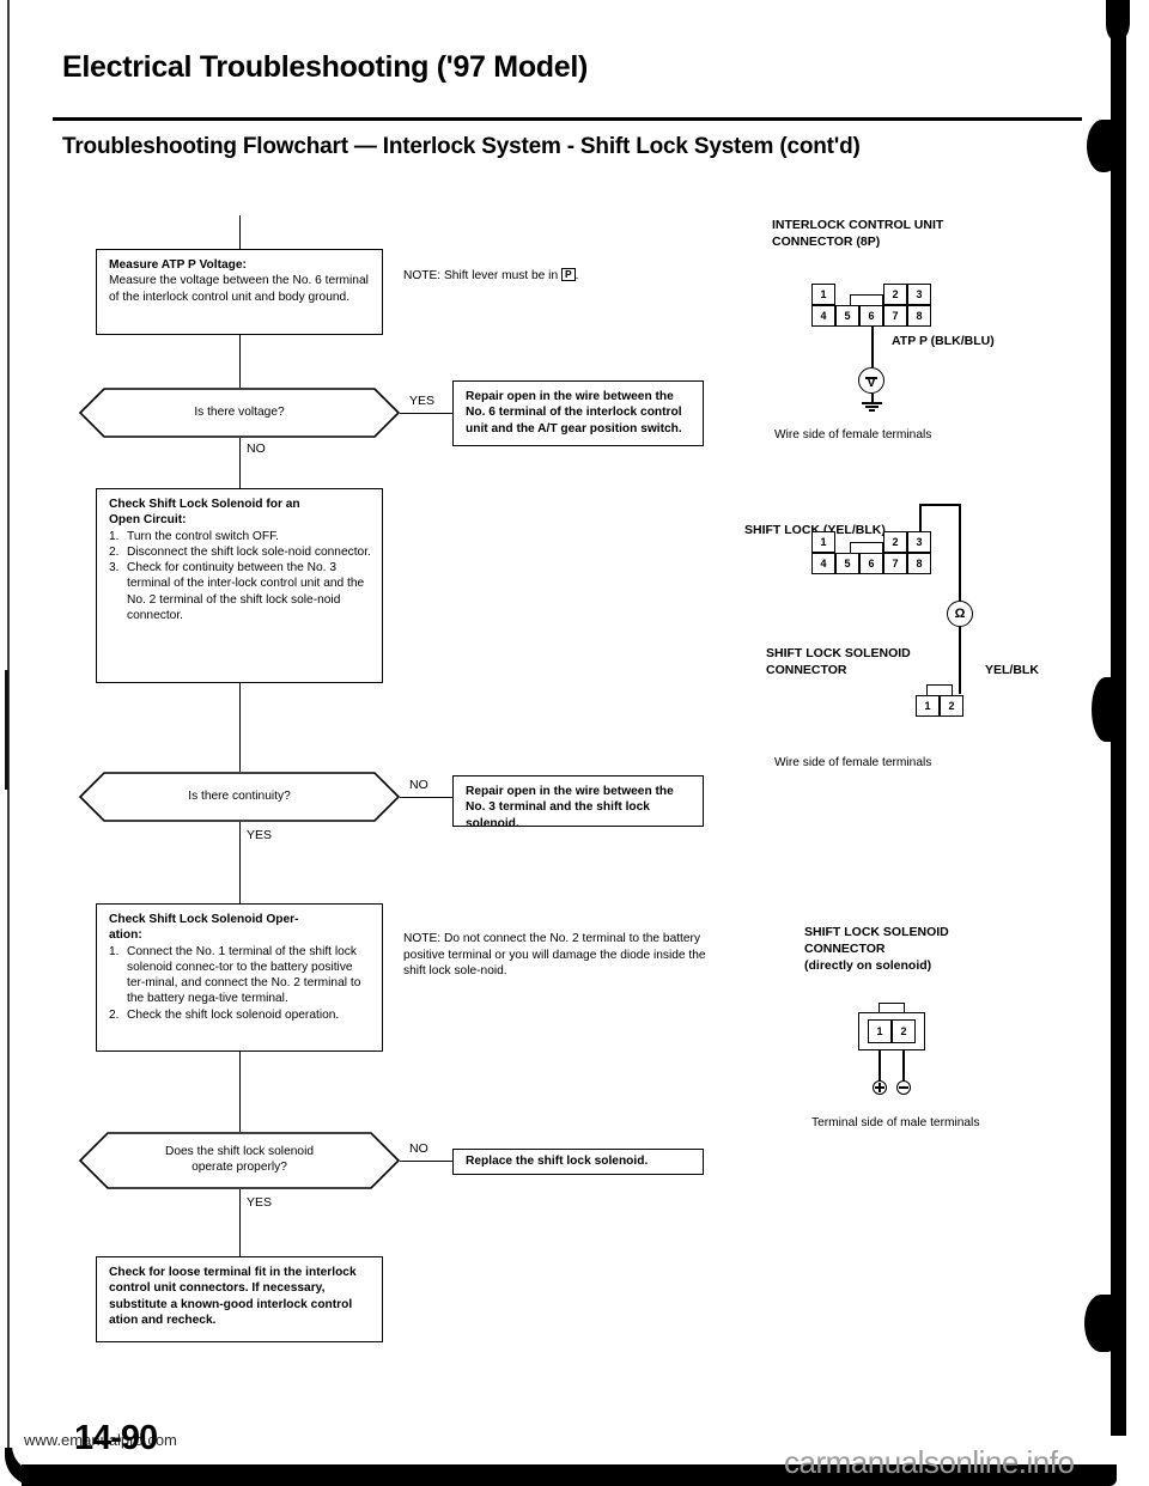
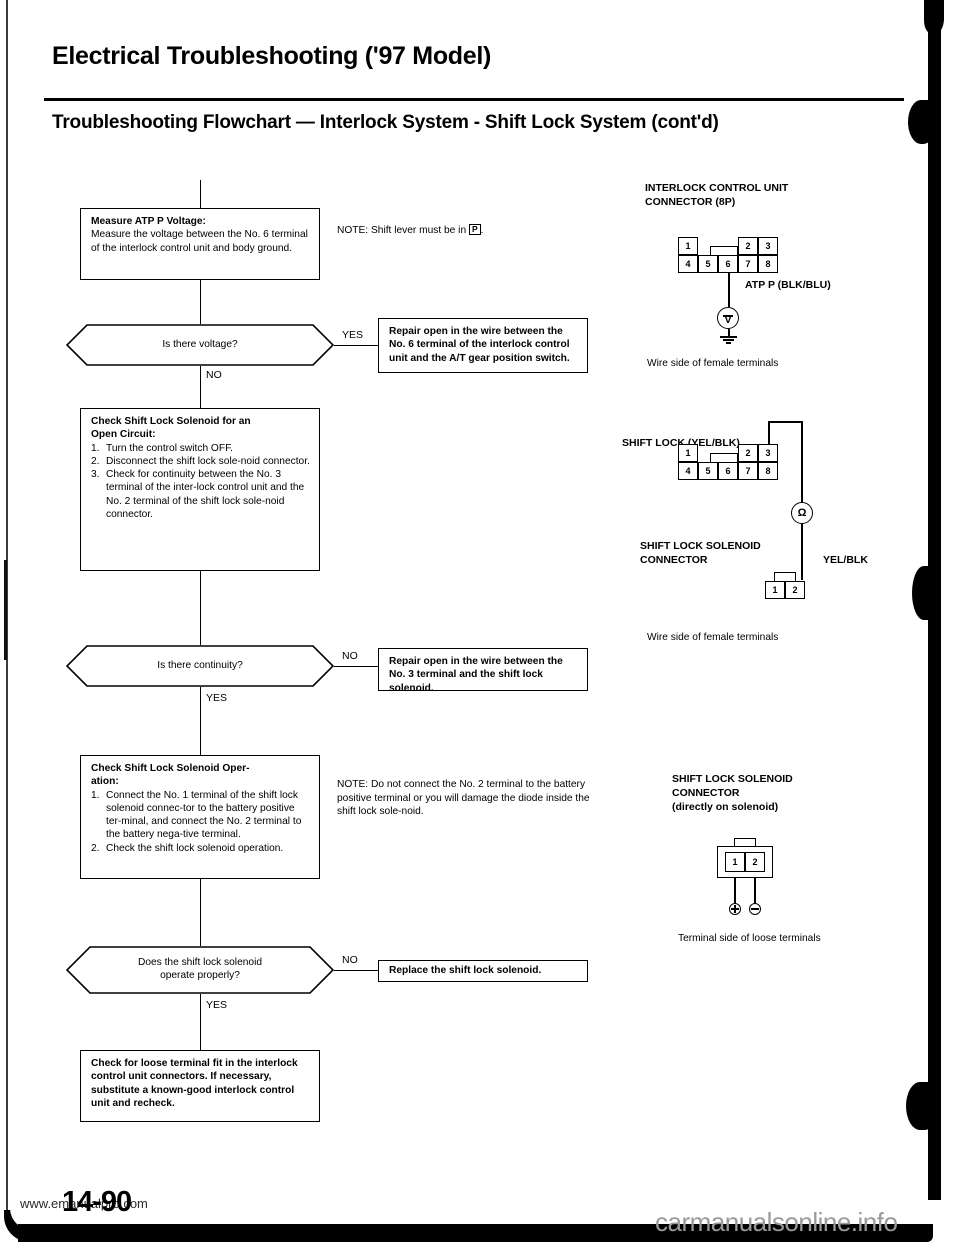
  Electrical Troubleshooting ('97 Model)
  Troubleshooting Flowchart — Interlock System - Shift Lock System (cont'd)
  Measure ATP P Voltage:
  Measure the voltage between the No. 6 terminal of the interlock control unit and body ground.
  NOTE: Shift lever must be in P .
  Is there voltage?
  YES
  Repair open in the wire between the No. 6 terminal of the interlock control unit and the A/T gear position switch.
  NO
  Check Shift Lock Solenoid for an
  Open Circuit:
  1.
  Turn the control switch OFF.
  2.
  Disconnect the shift lock sole-noid connector.
  3.
  Check for continuity between the No. 3 terminal of the inter-lock control unit and the No. 2 terminal of the shift lock sole-noid connector.
  Is there continuity?
  NO
  Repair open in the wire between the No. 3 terminal and the shift lock solenoid.
  YES
  Check Shift Lock Solenoid Oper-
  ation:
  1.
  Connect the No. 1 terminal of the shift lock solenoid connec-tor to the battery positive ter-minal, and connect the No. 2 terminal to the battery nega-tive terminal.
  2.
  Check the shift lock solenoid operation.
  NOTE: Do not connect the No. 2 terminal to the battery positive terminal or you will damage the diode inside the shift lock sole-noid.
  Does the shift lock solenoid
  operate properly?
  NO
  Replace the shift lock solenoid.
  YES
- Check for loose terminal fit in the interlock control unit connectors. If necessary, substitute a known-good interlock control ation and recheck.
+ Check for loose terminal fit in the interlock control unit connectors. If necessary, substitute a known-good interlock control unit and recheck.
  INTERLOCK CONTROL UNIT
  CONNECTOR (8P)
  1
  2
  3
  4
  5
  6
  7
  8
  ATP P (BLK/BLU)
  V
  Wire side of female terminals
  SHIFT LOCK (YEL/BLK)
  1
  2
  3
  4
  5
  6
  7
  8
  Ω
  SHIFT LOCK SOLENOID
  CONNECTOR
  YEL/BLK
  1
  2
  Wire side of female terminals
  SHIFT LOCK SOLENOID
  CONNECTOR
  (directly on solenoid)
  1
  2
- Terminal side of male terminals
+ Terminal side of loose terminals
  www.emanualpro.com
  14-90
  carmanualsonline.info
